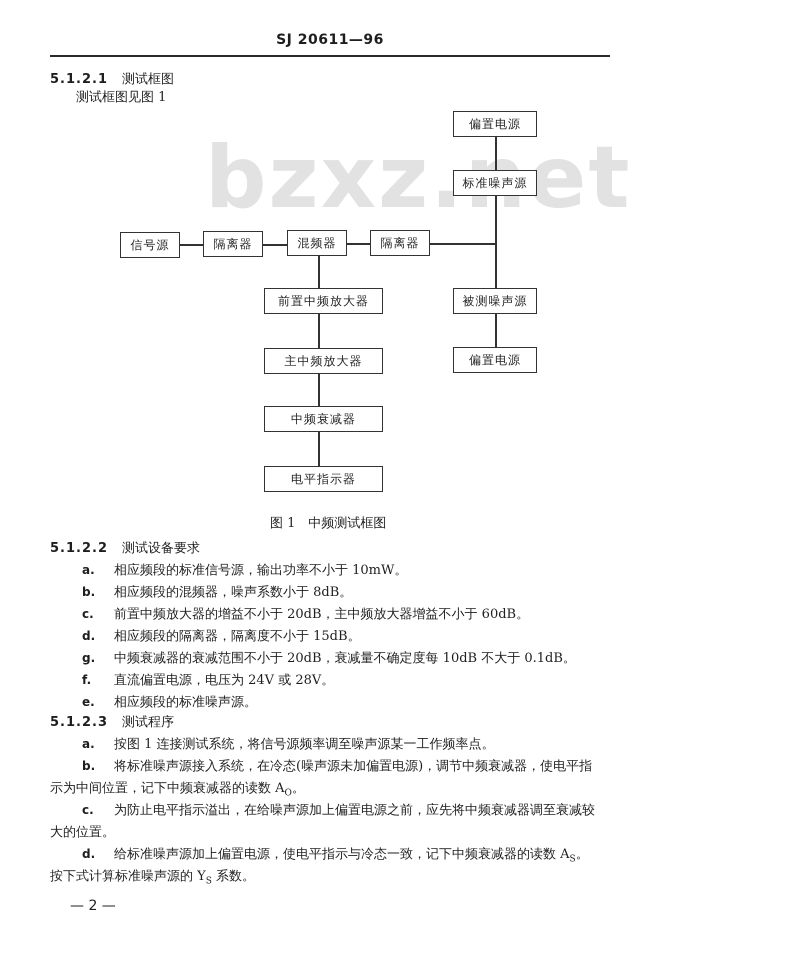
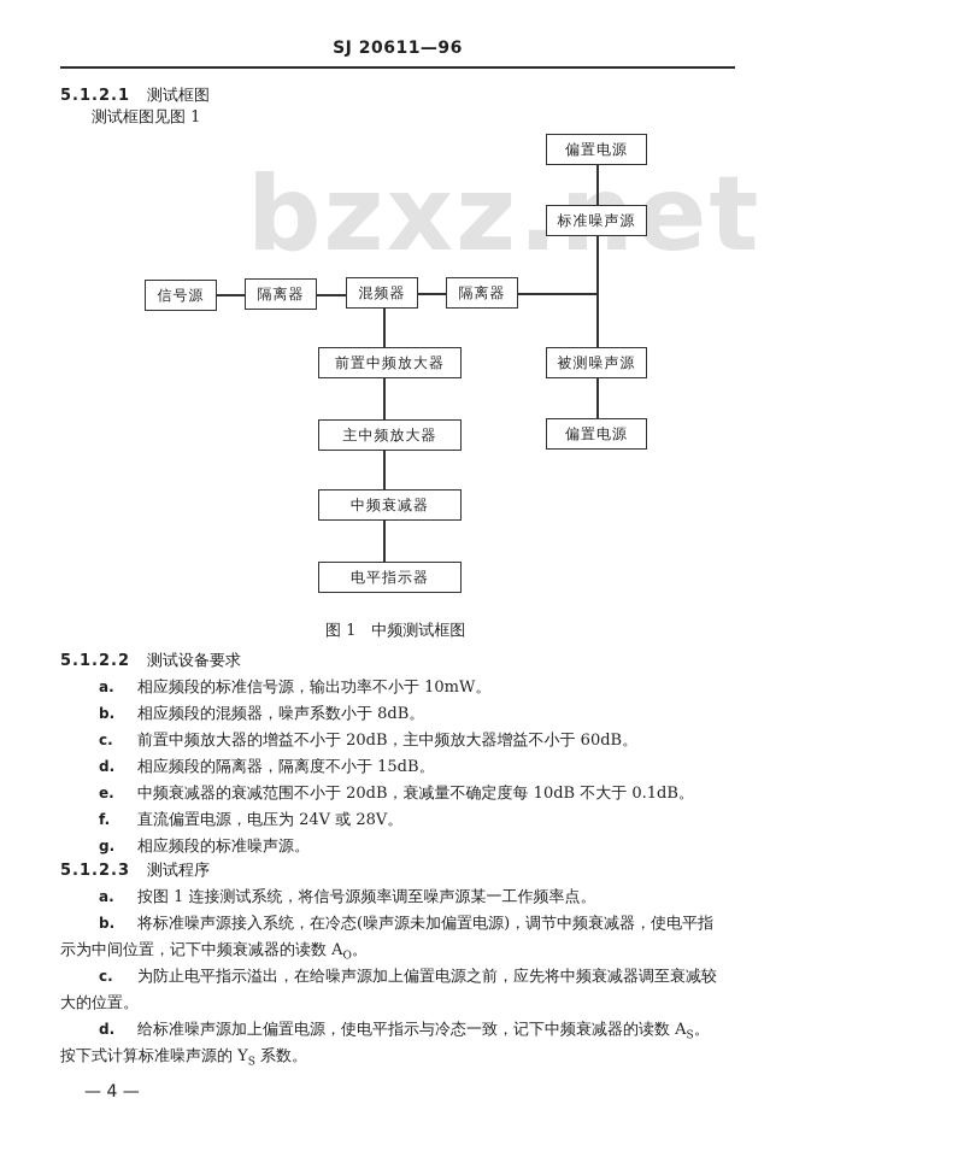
  SJ 20611—96
  5.1.2.1 测试框图
  测试框图见图 1
  bzxz.et
  偏置电源
  标准噪声源
  信号源
  隔离器
  混频器
  隔离器
  前置中频放大器
  被测噪声源
  主中频放大器
  偏置电源
  中频衰减器
  电平指示器
  图 1 中频测试框图
  5.1.2.2 测试设备要求
  a. 相应频段的标准信号源，输出功率不小于 10mW。
  b. 相应频段的混频器，噪声系数小于 8dB。
  c. 前置中频放大器的增益不小于 20dB，主中频放大器增益不小于 60dB。
  d. 相应频段的隔离器，隔离度不小于 15dB。
- g. 中频衰减器的衰减范围不小于 20dB，衰减量不确定度每 10dB 不大于 0.1dB。
+ e. 中频衰减器的衰减范围不小于 20dB，衰减量不确定度每 10dB 不大于 0.1dB。
  f. 直流偏置电源，电压为 24V 或 28V。
- e. 相应频段的标准噪声源。
+ g. 相应频段的标准噪声源。
  5.1.2.3 测试程序
  a. 按图 1 连接测试系统，将信号源频率调至噪声源某一工作频率点。
  b. 将标准噪声源接入系统，在冷态(噪声源未加偏置电源)，调节中频衰减器，使电平指
  示为中间位置，记下中频衰减器的读数 AO。
  c. 为防止电平指示溢出，在给噪声源加上偏置电源之前，应先将中频衰减器调至衰减较
  大的位置。
  d. 给标准噪声源加上偏置电源，使电平指示与冷态一致，记下中频衰减器的读数 AS。
  按下式计算标准噪声源的 YS 系数。
- — 2 —
+ — 4 —
